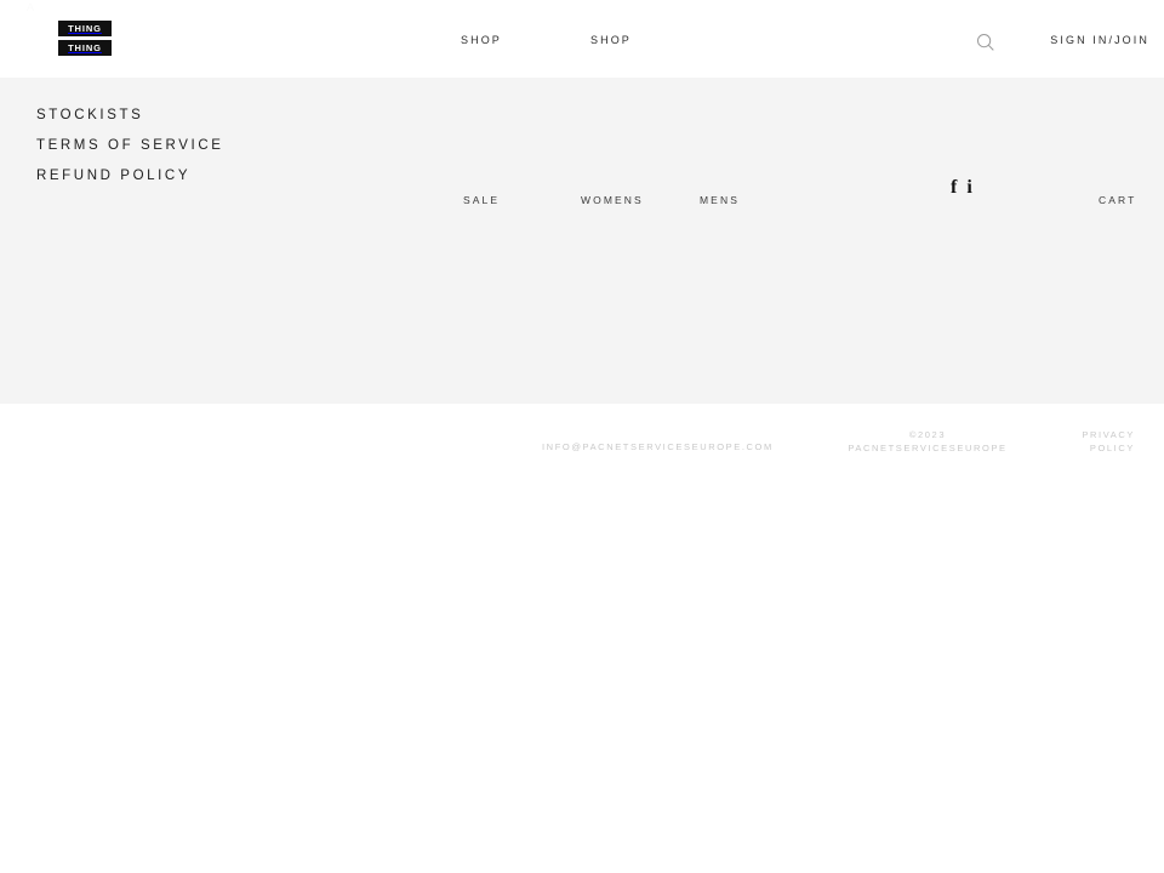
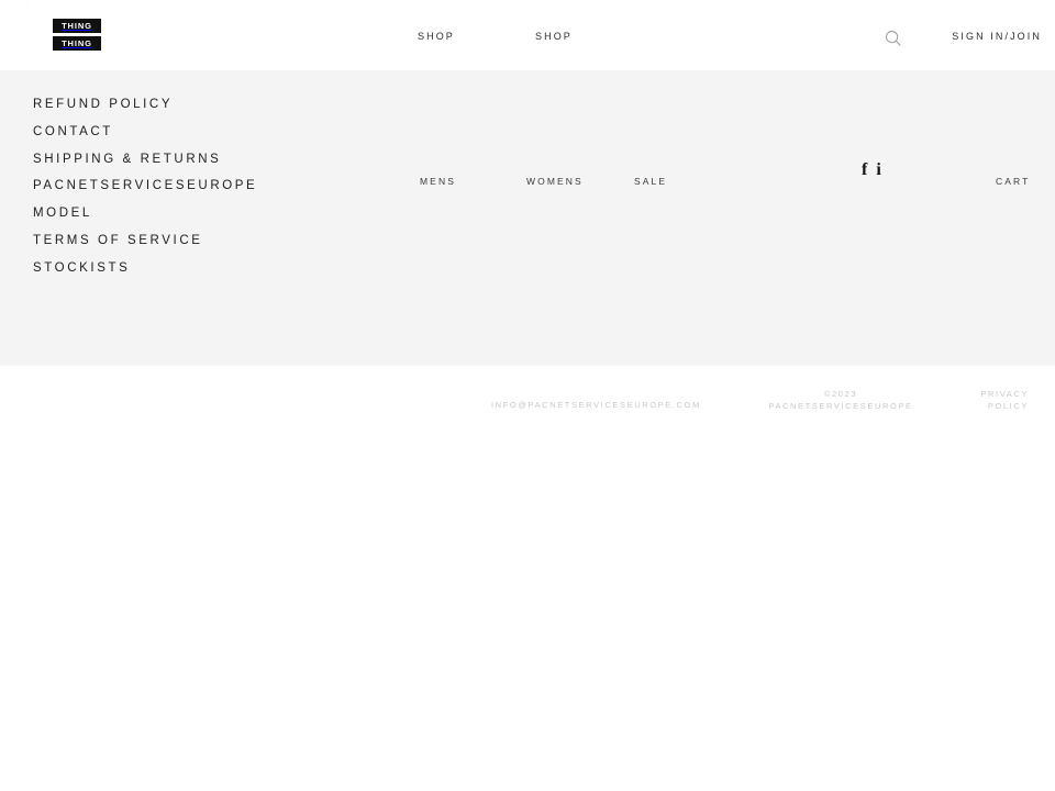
  THING
  THING
  SHOP
  SHOP
  SIGN IN/JOIN
- STOCKISTS
+ REFUND POLICY
+ CONTACT
+ SHIPPING & RETURNS
+ PACNETSERVICESEUROPE
+ MODEL
  TERMS OF SERVICE
- REFUND POLICY
+ STOCKISTS
- SALE
+ MENS
  WOMENS
- MENS
+ SALE
  f
  i
  CART
  INFO@PACNETSERVICESEUROPE.COM
  ©2023 PACNETSERVICESEUROPE
  PRIVACY
  POLICY
